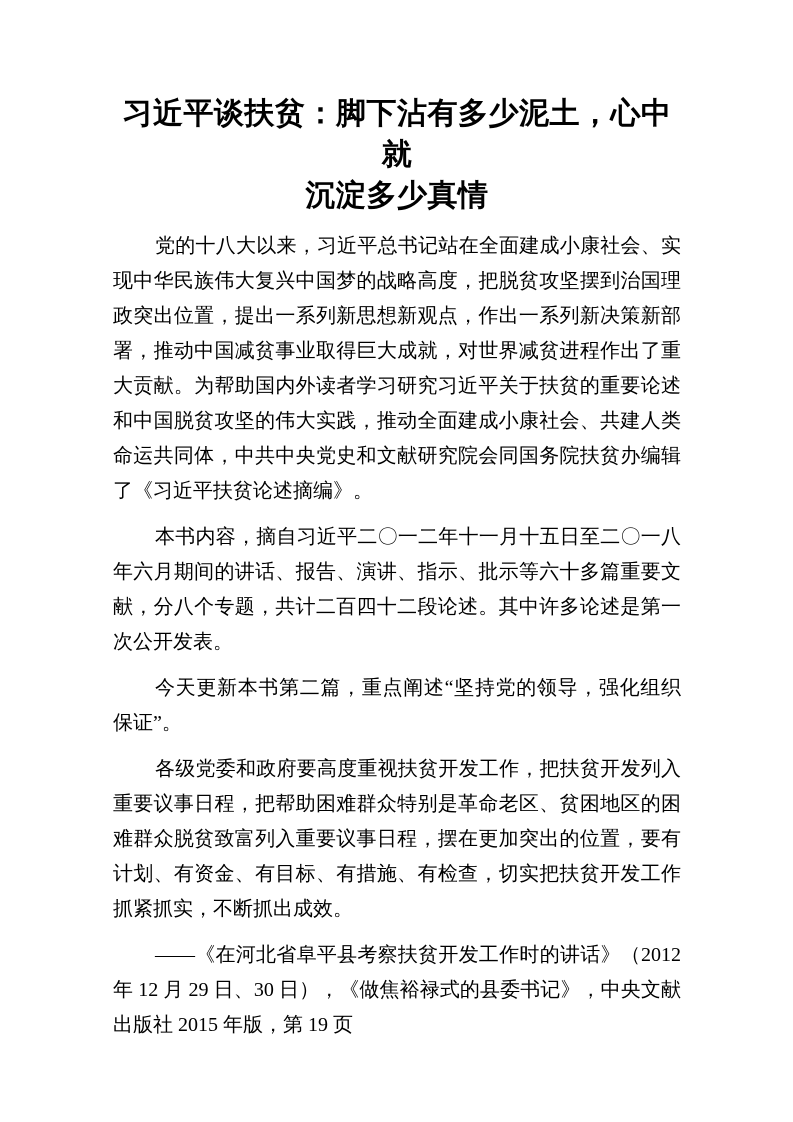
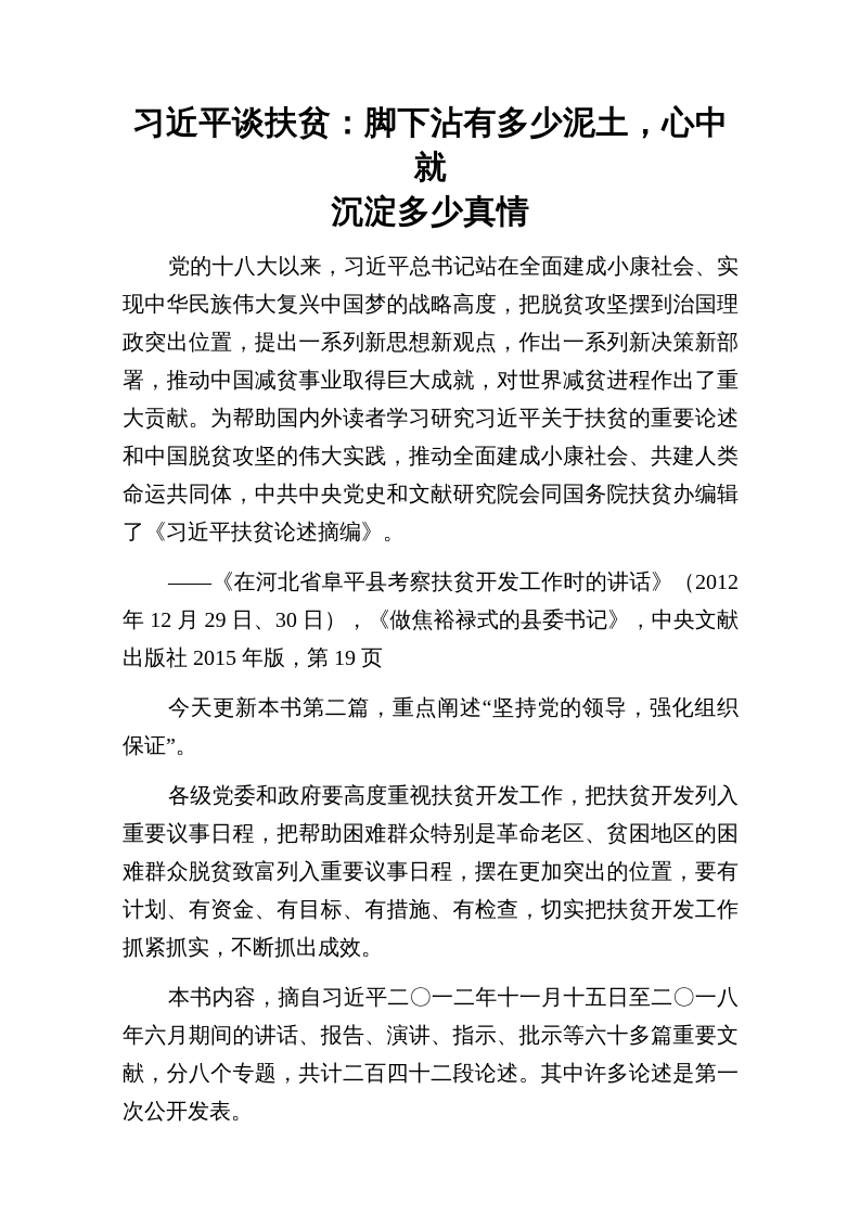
  习近平谈扶贫：脚下沾有多少泥土，心中就
  沉淀多少真情
  党的十八大以来，习近平总书记站在全面建成小康社会、实现中华民族伟大复兴中国梦的战略高度，把脱贫攻坚摆到治国理政突出位置，提出一系列新思想新观点，作出一系列新决策新部署，推动中国减贫事业取得巨大成就，对世界减贫进程作出了重大贡献。为帮助国内外读者学习研究习近平关于扶贫的重要论述和中国脱贫攻坚的伟大实践，推动全面建成小康社会、共建人类命运共同体，中共中央党史和文献研究院会同国务院扶贫办编辑了《习近平扶贫论述摘编》。
- 本书内容，摘自习近平二〇一二年十一月十五日至二〇一八年六月期间的讲话、报告、演讲、指示、批示等六十多篇重要文献，分八个专题，共计二百四十二段论述。其中许多论述是第一次公开发表。
+ ——《在河北省阜平县考察扶贫开发工作时的讲话》（2012 年 12 月 29 日、30 日），《做焦裕禄式的县委书记》，中央文献出版社 2015 年版，第 19 页
  今天更新本书第二篇，重点阐述“坚持党的领导，强化组织保证”。
  各级党委和政府要高度重视扶贫开发工作，把扶贫开发列入重要议事日程，把帮助困难群众特别是革命老区、贫困地区的困难群众脱贫致富列入重要议事日程，摆在更加突出的位置，要有计划、有资金、有目标、有措施、有检查，切实把扶贫开发工作抓紧抓实，不断抓出成效。
- ——《在河北省阜平县考察扶贫开发工作时的讲话》（2012 年 12 月 29 日、30 日），《做焦裕禄式的县委书记》，中央文献出版社 2015 年版，第 19 页
+ 本书内容，摘自习近平二〇一二年十一月十五日至二〇一八年六月期间的讲话、报告、演讲、指示、批示等六十多篇重要文献，分八个专题，共计二百四十二段论述。其中许多论述是第一次公开发表。
